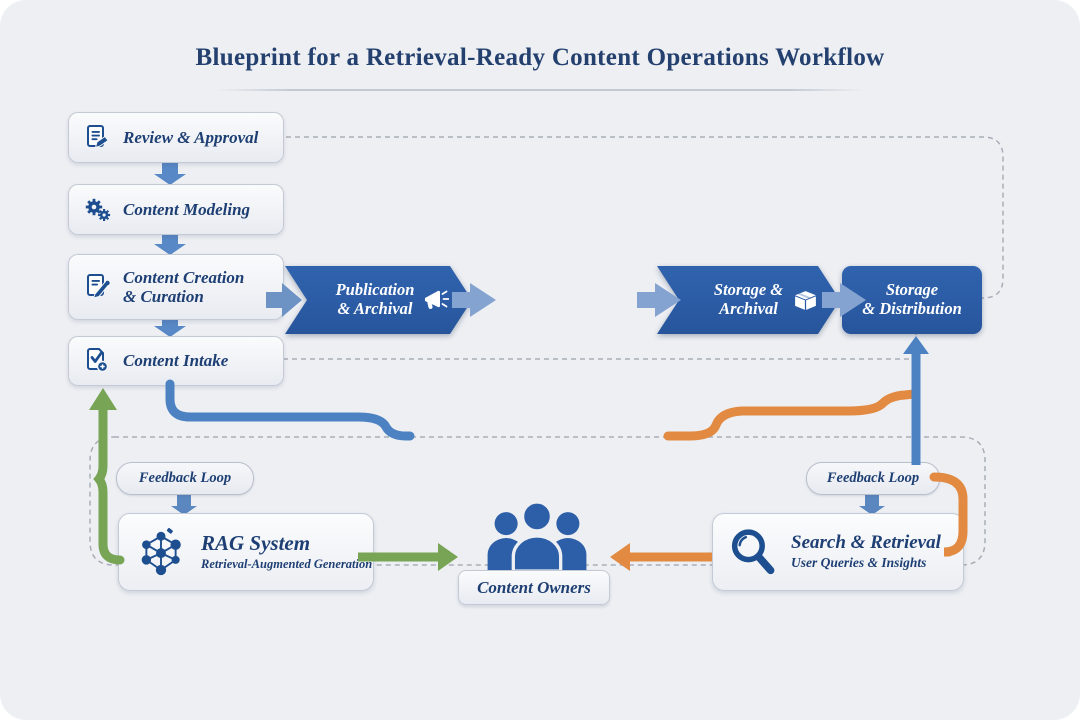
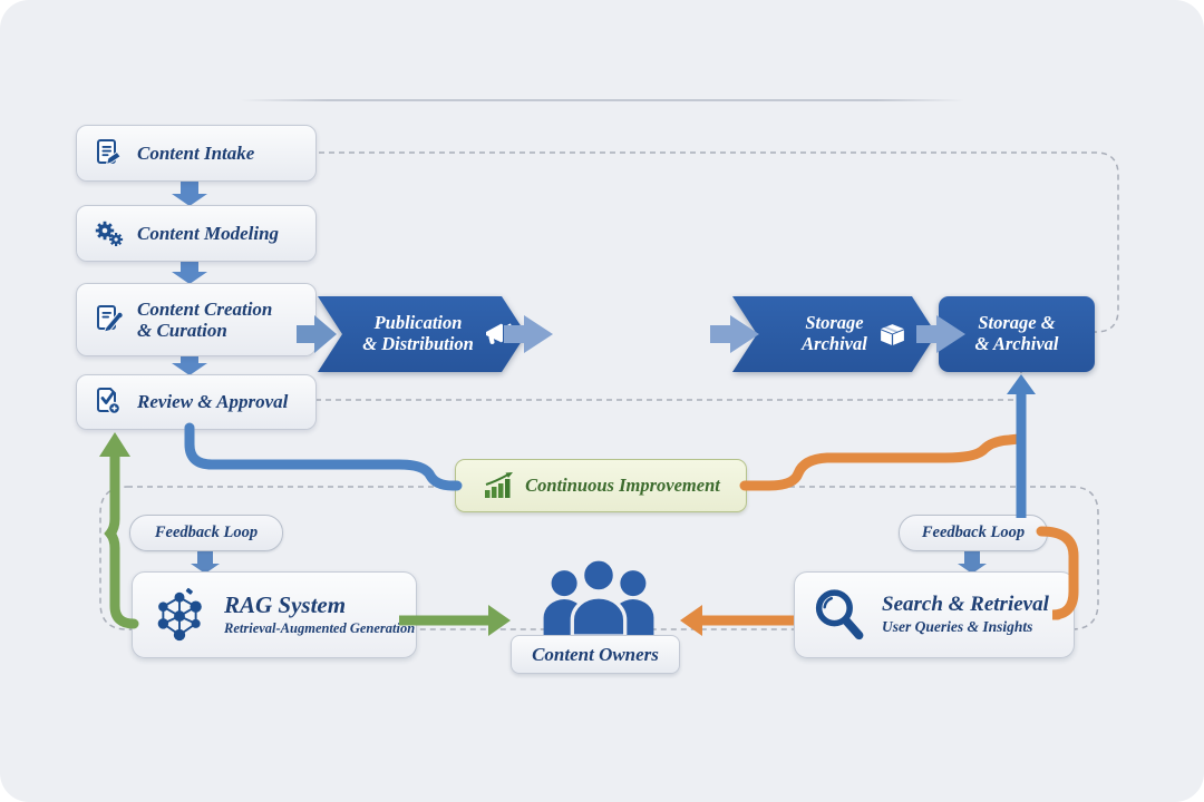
- Blueprint for a Retrieval-Ready Content Operations Workflow
- Review & Approval
+ Content Intake
  Content Modeling
  Content Creation
  & Curation
- Content Intake
+ Review & Approval
  Publication
- & Archival
+ & Distribution
- Storage &
+ Storage
  Archival
- Storage
+ Storage &
- & Distribution
+ & Archival
+ Continuous Improvement
  Feedback Loop
  Feedback Loop
  RAG System
  Retrieval-Augmented Generation
  Content Owners
  Search & Retrieval
  User Queries & Insights
